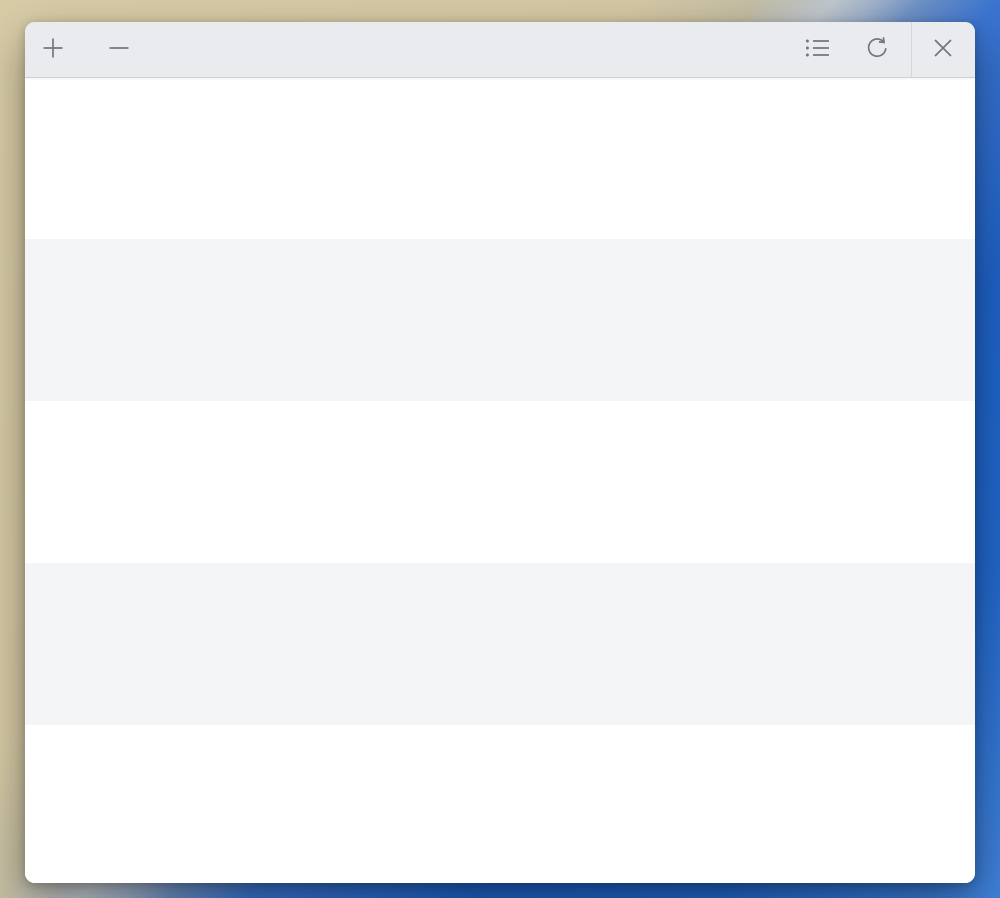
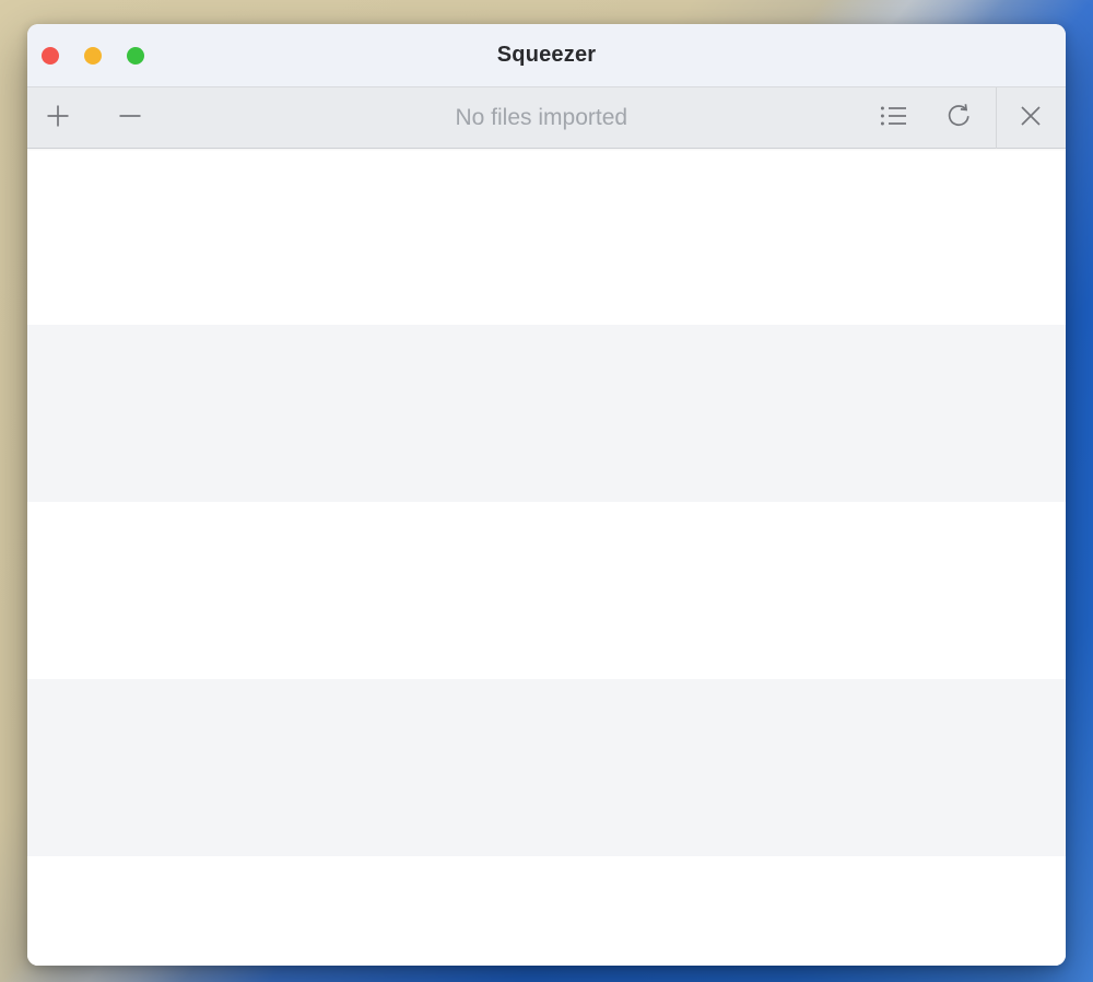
+ Squeezer
+ No files imported
